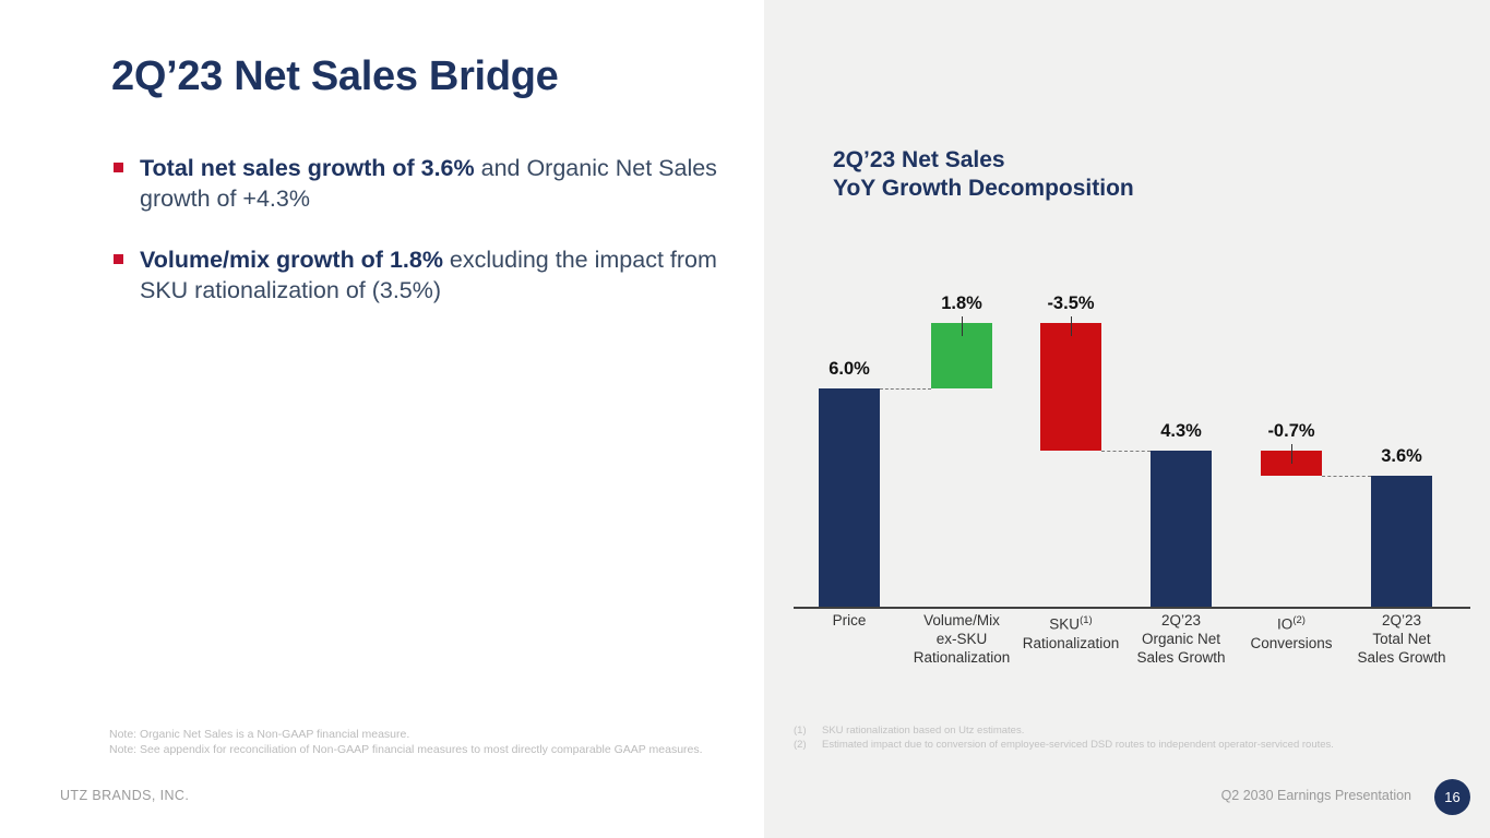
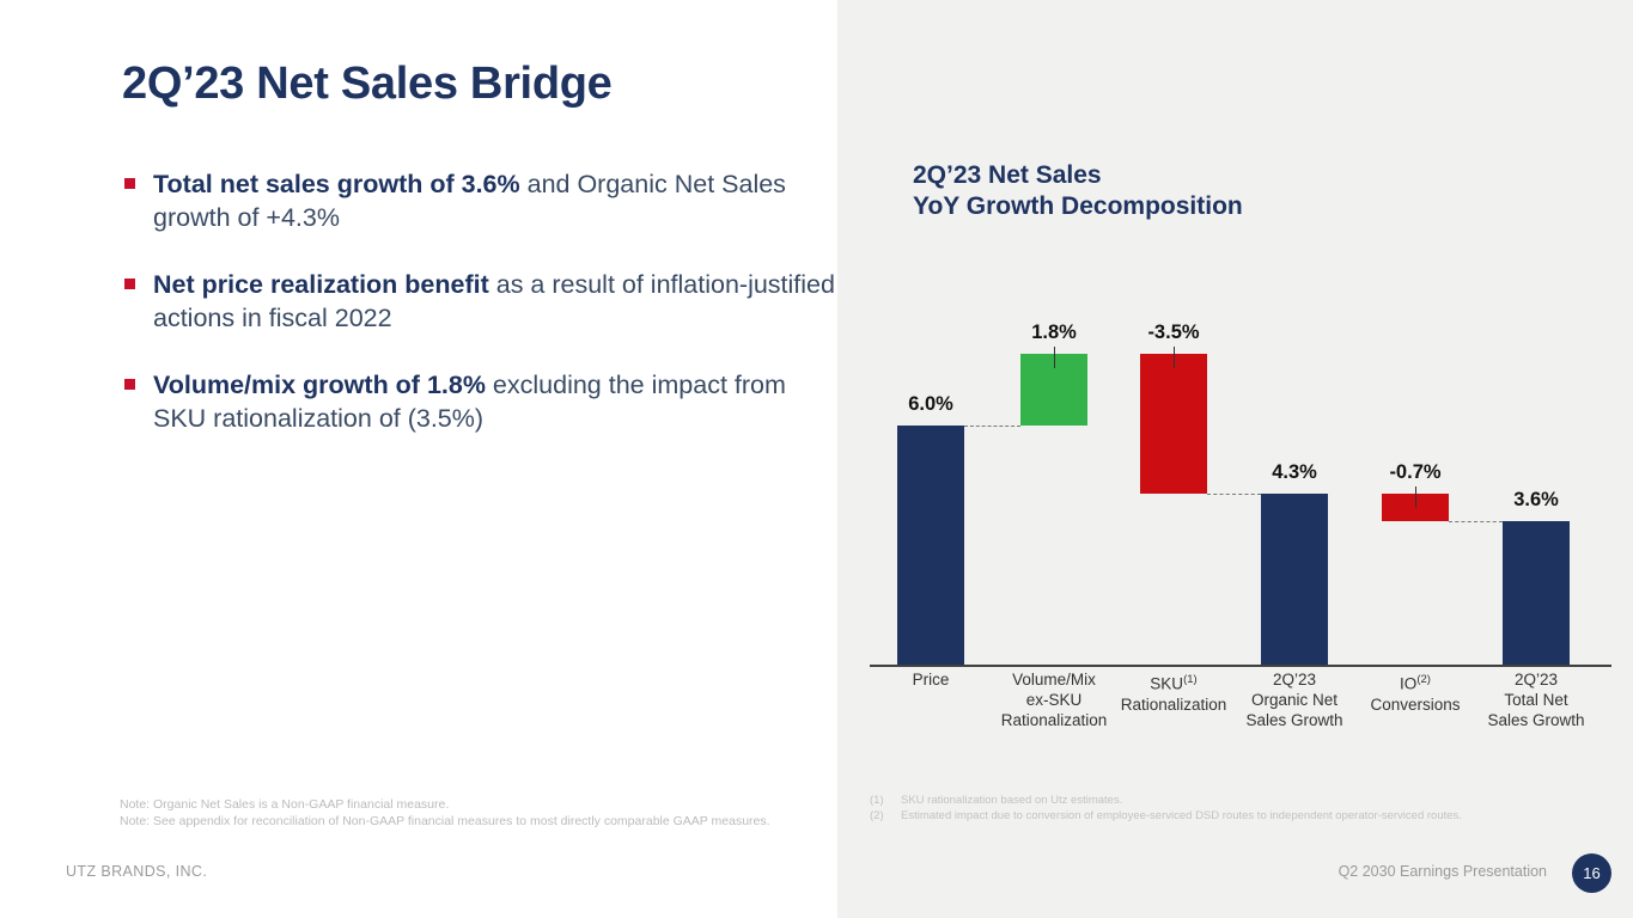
  2Q’23 Net Sales Bridge
  Total net sales growth of 3.6% and Organic Net Sales growth of +4.3%
+ Net price realization benefit as a result of inflation-justified actions in fiscal 2022
  Volume/mix growth of 1.8% excluding the impact from SKU rationalization of (3.5%)
  Note: Organic Net Sales is a Non-GAAP financial measure.
  Note: See appendix for reconciliation of Non-GAAP financial measures to most directly comparable GAAP measures.
  2Q’23 Net Sales
  YoY Growth Decomposition
  6.0%
  1.8%
  -3.5%
  4.3%
  -0.7%
  3.6%
  Price
  Volume/Mix
  ex-SKU
  Rationalization
  SKU(1)
  Rationalization
  2Q’23
  Organic Net
  Sales Growth
  IO(2)
  Conversions
  2Q’23
  Total Net
  Sales Growth
  (1)
  SKU rationalization based on Utz estimates.
  (2)
  Estimated impact due to conversion of employee-serviced DSD routes to independent operator-serviced routes.
  UTZ BRANDS, INC.
  Q2 2030 Earnings Presentation
  16
